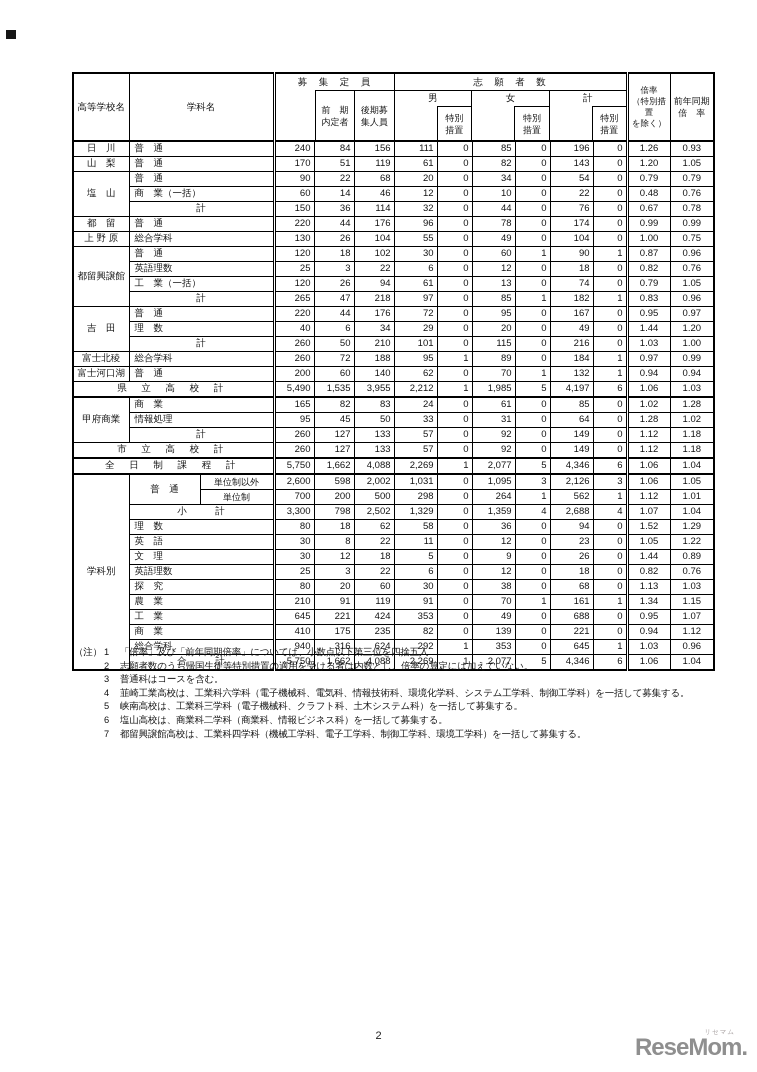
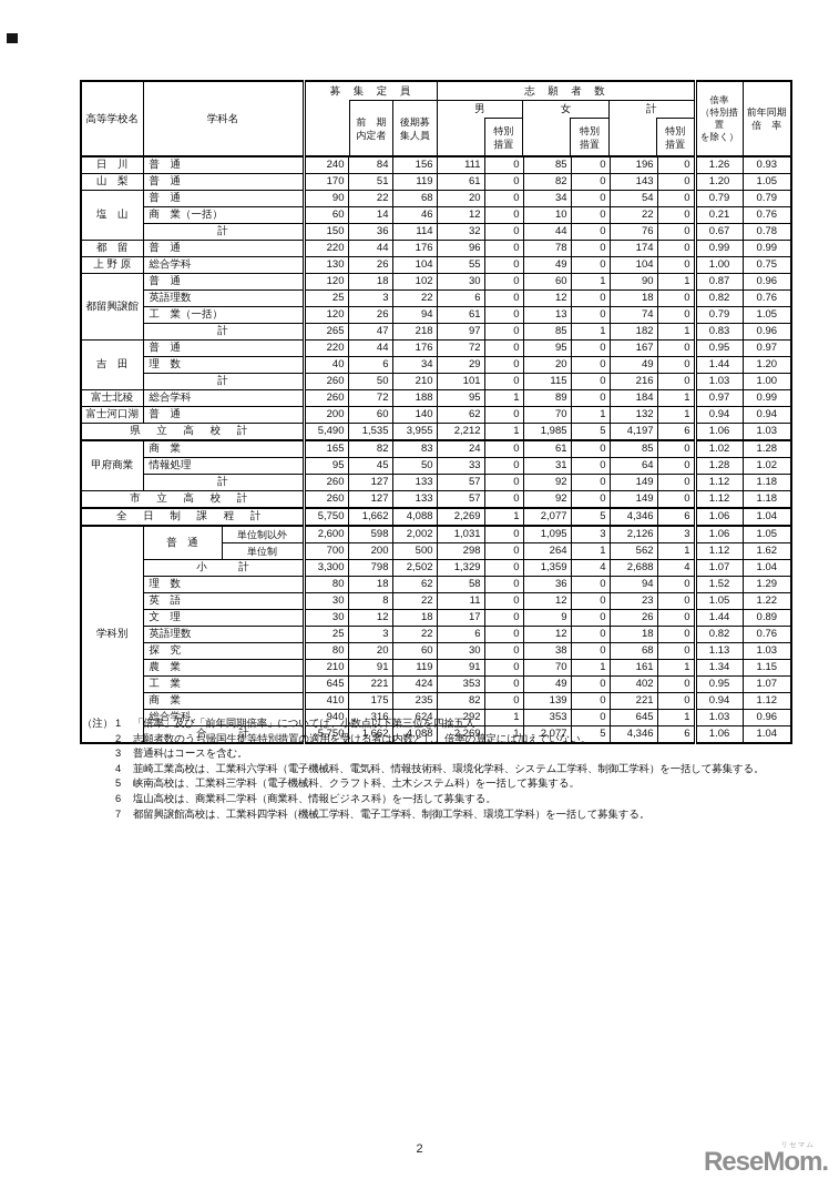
  高等学校名	学科名	募 集 定 員 前 期 内定者 後期募 集人員	志 願 者 数 男 特別 措置 女 特別 措置 計 特別 措置	倍率 （特別措置 を除く）	前年同期 倍 率
  日 川	普 通	240	84	156	111	0	85	0	196	0	1.26	0.93
  山 梨	普 通	170	51	119	61	0	82	0	143	0	1.20	1.05
  塩 山	普 通	90	22	68	20	0	34	0	54	0	0.79	0.79
- 商 業（一括）	60	14	46	12	0	10	0	22	0	0.48	0.76
+ 商 業（一括）	60	14	46	12	0	10	0	22	0	0.21	0.76
  計	150	36	114	32	0	44	0	76	0	0.67	0.78
  都 留	普 通	220	44	176	96	0	78	0	174	0	0.99	0.99
  上 野 原	総合学科	130	26	104	55	0	49	0	104	0	1.00	0.75
  都留興譲館	普 通	120	18	102	30	0	60	1	90	1	0.87	0.96
  英語理数	25	3	22	6	0	12	0	18	0	0.82	0.76
  工 業（一括）	120	26	94	61	0	13	0	74	0	0.79	1.05
  計	265	47	218	97	0	85	1	182	1	0.83	0.96
  吉 田	普 通	220	44	176	72	0	95	0	167	0	0.95	0.97
  理 数	40	6	34	29	0	20	0	49	0	1.44	1.20
  計	260	50	210	101	0	115	0	216	0	1.03	1.00
  富士北稜	総合学科	260	72	188	95	1	89	0	184	1	0.97	0.99
  富士河口湖	普 通	200	60	140	62	0	70	1	132	1	0.94	0.94
  県 立 高 校 計	5,490	1,535	3,955	2,212	1	1,985	5	4,197	6	1.06	1.03
  甲府商業	商 業	165	82	83	24	0	61	0	85	0	1.02	1.28
  情報処理	95	45	50	33	0	31	0	64	0	1.28	1.02
  計	260	127	133	57	0	92	0	149	0	1.12	1.18
  市 立 高 校 計	260	127	133	57	0	92	0	149	0	1.12	1.18
  全 日 制 課 程 計	5,750	1,662	4,088	2,269	1	2,077	5	4,346	6	1.06	1.04
  学科別	普 通	単位制以外	2,600	598	2,002	1,031	0	1,095	3	2,126	3	1.06	1.05
- 単位制	700	200	500	298	0	264	1	562	1	1.12	1.01
+ 単位制	700	200	500	298	0	264	1	562	1	1.12	1.62
  小 計	3,300	798	2,502	1,329	0	1,359	4	2,688	4	1.07	1.04
  理 数	80	18	62	58	0	36	0	94	0	1.52	1.29
  英 語	30	8	22	11	0	12	0	23	0	1.05	1.22
- 文 理	30	12	18	5	0	9	0	26	0	1.44	0.89
+ 文 理	30	12	18	17	0	9	0	26	0	1.44	0.89
  英語理数	25	3	22	6	0	12	0	18	0	0.82	0.76
  探 究	80	20	60	30	0	38	0	68	0	1.13	1.03
  農 業	210	91	119	91	0	70	1	161	1	1.34	1.15
- 工 業	645	221	424	353	0	49	0	688	0	0.95	1.07
+ 工 業	645	221	424	353	0	49	0	402	0	0.95	1.07
  商 業	410	175	235	82	0	139	0	221	0	0.94	1.12
  総合学科	940	316	624	292	1	353	0	645	1	1.03	0.96
  合 計	5,750	1,662	4,088	2,269	1	2,077	5	4,346	6	1.06	1.04
  （注）
  1
  「倍率」及び「前年同期倍率」については、小数点以下第三位を四捨五入
  2
  志願者数のうち帰国生徒等特別措置の適用を受ける者は内数とし、倍率の算定には加えていない。
  3
  普通科はコースを含む。
  4
  韮崎工業高校は、工業科六学科（電子機械科、電気科、情報技術科、環境化学科、システム工学科、制御工学科）を一括して募集する。
  5
  峡南高校は、工業科三学科（電子機械科、クラフト科、土木システム科）を一括して募集する。
  6
  塩山高校は、商業科二学科（商業科、情報ビジネス科）を一括して募集する。
  7
  都留興譲館高校は、工業科四学科（機械工学科、電子工学科、制御工学科、環境工学科）を一括して募集する。
  2
  ReseMom.
